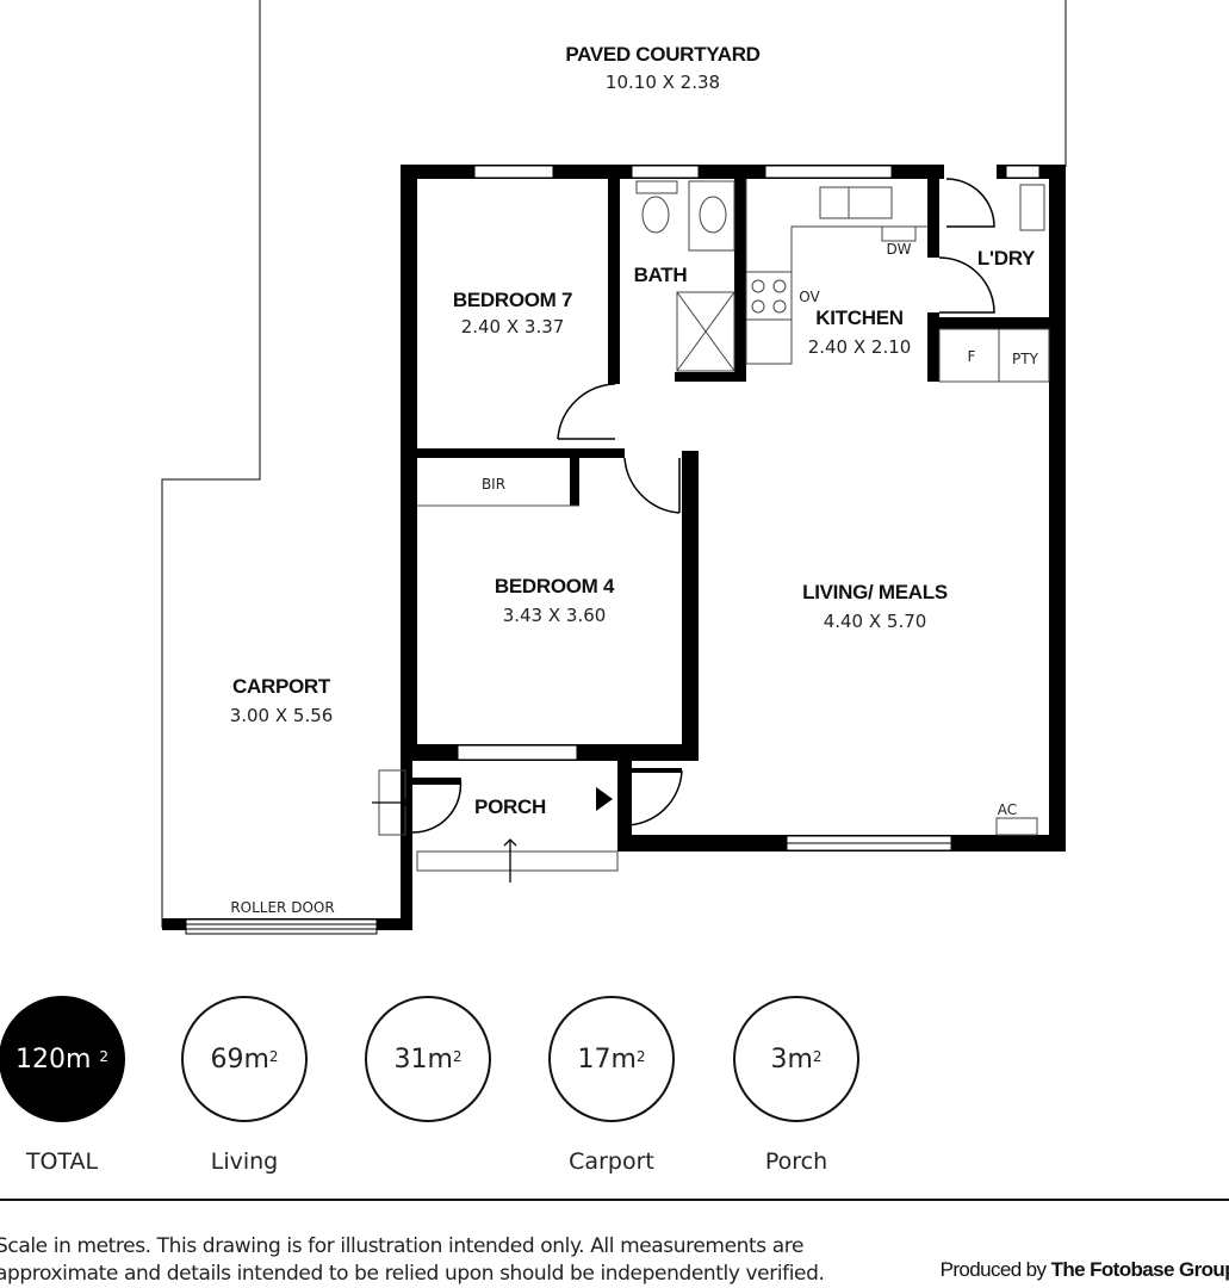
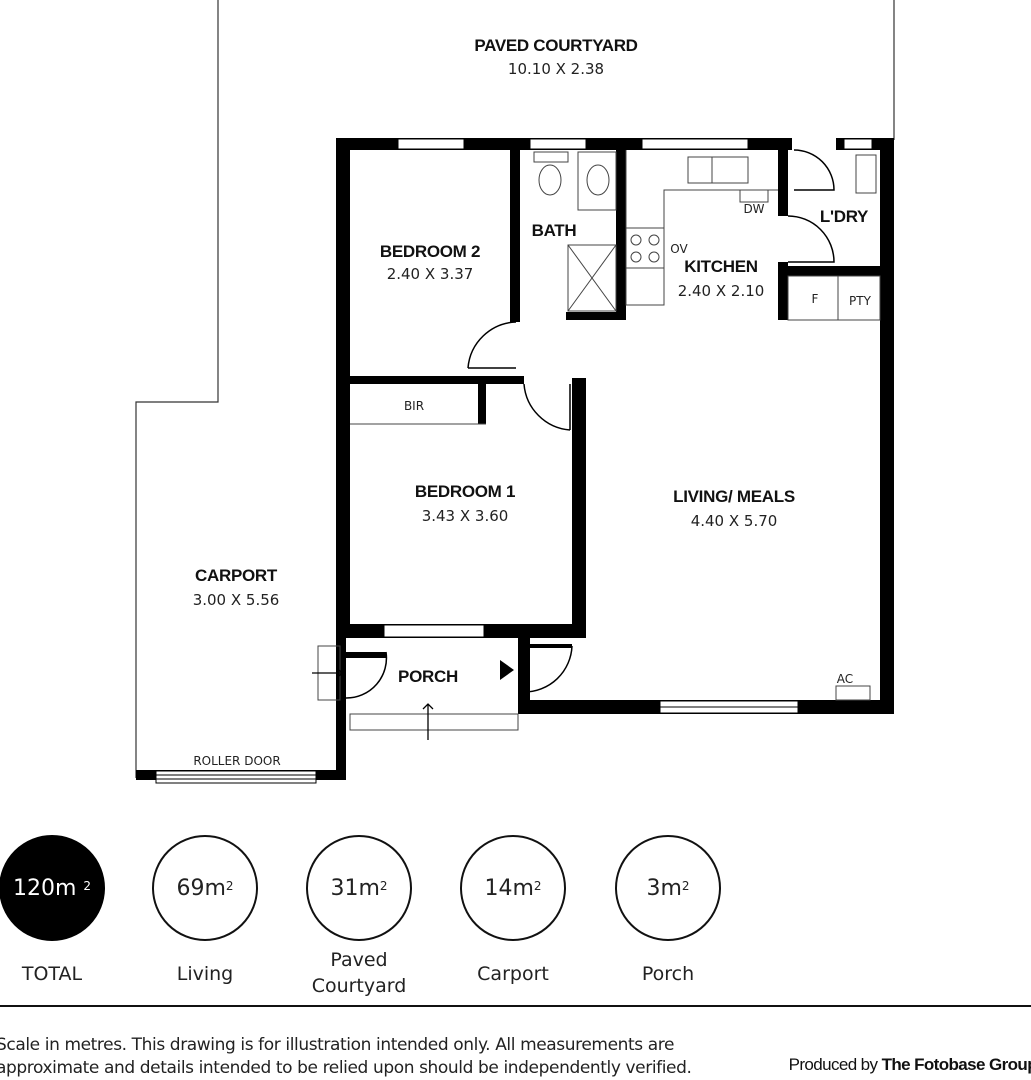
  PAVED COURTYARD
  10.10 X 2.38
- BEDROOM 7
+ BEDROOM 2
  2.40 X 3.37
  BATH
  KITCHEN
  2.40 X 2.10
  L'DRY
- BEDROOM 4
+ BEDROOM 1
  3.43 X 3.60
  LIVING/ MEALS
  4.40 X 5.70
  CARPORT
  3.00 X 5.56
  PORCH
  DW
  OV
  F
  PTY
  BIR
  AC
  ROLLER DOOR
  120m
  2
  TOTAL
  69m
  2
  Living
  31m
  2
+ Paved
+ Courtyard
- 17m
+ 14m
  2
  Carport
  3m
  2
  Porch
  Scale in metres. This drawing is for illustration intended only. All measurements are
  approximate and details intended to be relied upon should be independently verified.
  Produced by The Fotobase Grou
